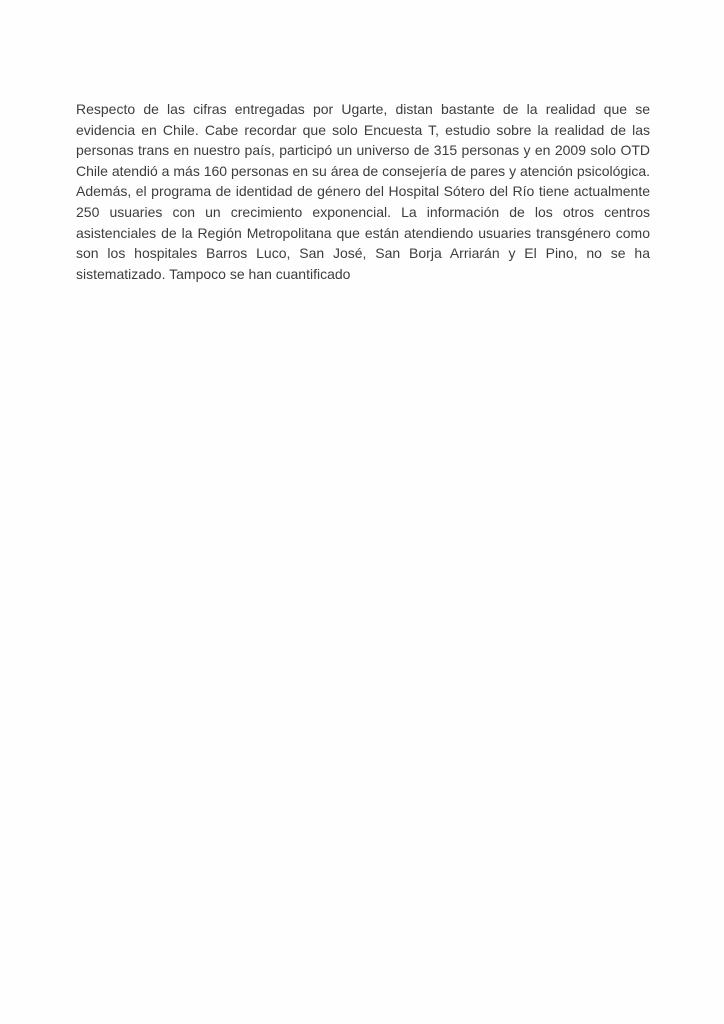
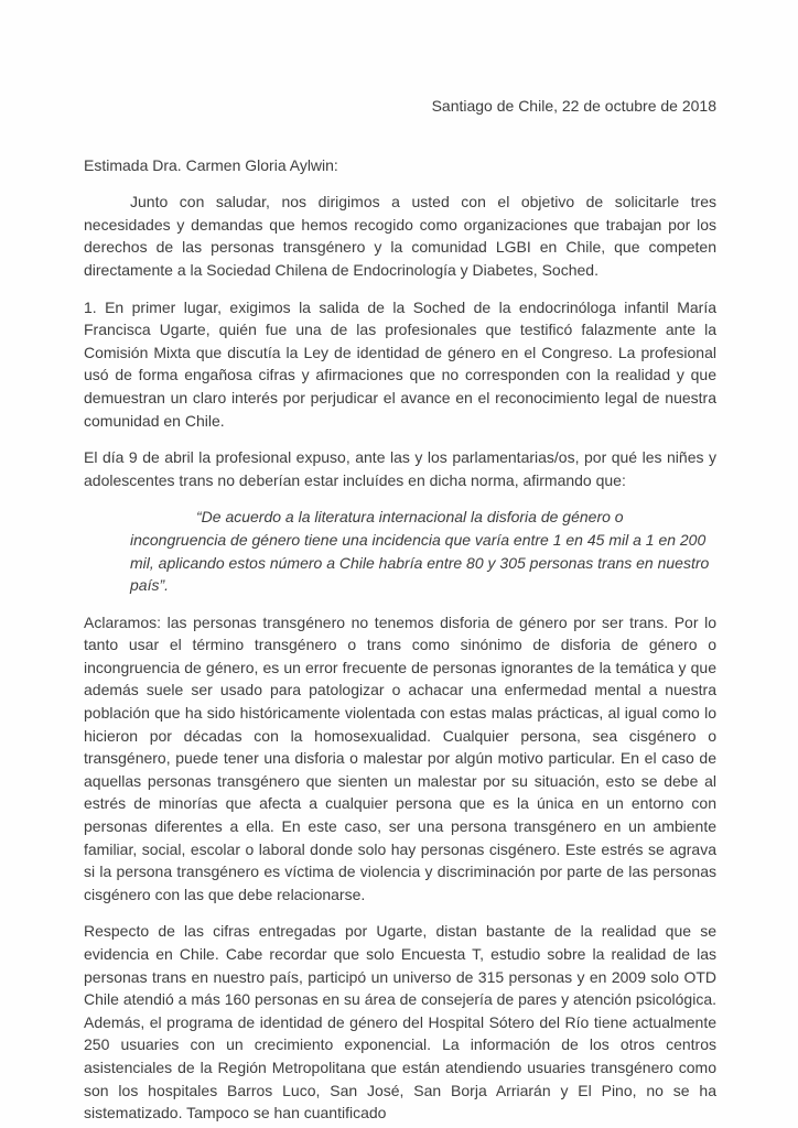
+ Santiago de Chile, 22 de octubre de 2018
+ Estimada Dra. Carmen Gloria Aylwin:
+ Junto con saludar, nos dirigimos a usted con el objetivo de solicitarle tres necesidades y demandas que hemos recogido como organizaciones que trabajan por los derechos de las personas transgénero y la comunidad LGBI en Chile, que competen directamente a la Sociedad Chilena de Endocrinología y Diabetes, Soched.
+ 1. En primer lugar, exigimos la salida de la Soched de la endocrinóloga infantil María Francisca Ugarte, quién fue una de las profesionales que testificó falazmente ante la Comisión Mixta que discutía la Ley de identidad de género en el Congreso. La profesional usó de forma engañosa cifras y afirmaciones que no corresponden con la realidad y que demuestran un claro interés por perjudicar el avance en el reconocimiento legal de nuestra comunidad en Chile.
+ El día 9 de abril la profesional expuso, ante las y los parlamentarias/os, por qué les niñes y adolescentes trans no deberían estar incluídes en dicha norma, afirmando que:
+ “De acuerdo a la literatura internacional la disforia de género o incongruencia de género tiene una incidencia que varía entre 1 en 45 mil a 1 en 200 mil, aplicando estos número a Chile habría entre 80 y 305 personas trans en nuestro país”.
+ Aclaramos: las personas transgénero no tenemos disforia de género por ser trans. Por lo tanto usar el término transgénero o trans como sinónimo de disforia de género o incongruencia de género, es un error frecuente de personas ignorantes de la temática y que además suele ser usado para patologizar o achacar una enfermedad mental a nuestra población que ha sido históricamente violentada con estas malas prácticas, al igual como lo hicieron por décadas con la homosexualidad. Cualquier persona, sea cisgénero o transgénero, puede tener una disforia o malestar por algún motivo particular. En el caso de aquellas personas transgénero que sienten un malestar por su situación, esto se debe al estrés de minorías que afecta a cualquier persona que es la única en un entorno con personas diferentes a ella. En este caso, ser una persona transgénero en un ambiente familiar, social, escolar o laboral donde solo hay personas cisgénero. Este estrés se agrava si la persona transgénero es víctima de violencia y discriminación por parte de las personas cisgénero con las que debe relacionarse.
  Respecto de las cifras entregadas por Ugarte, distan bastante de la realidad que se evidencia en Chile. Cabe recordar que solo Encuesta T, estudio sobre la realidad de las personas trans en nuestro país, participó un universo de 315 personas y en 2009 solo OTD Chile atendió a más 160 personas en su área de consejería de pares y atención psicológica. Además, el programa de identidad de género del Hospital Sótero del Río tiene actualmente 250 usuaries con un crecimiento exponencial. La información de los otros centros asistenciales de la Región Metropolitana que están atendiendo usuaries transgénero como son los hospitales Barros Luco, San José, San Borja Arriarán y El Pino, no se ha sistematizado. Tampoco se han cuantificado
